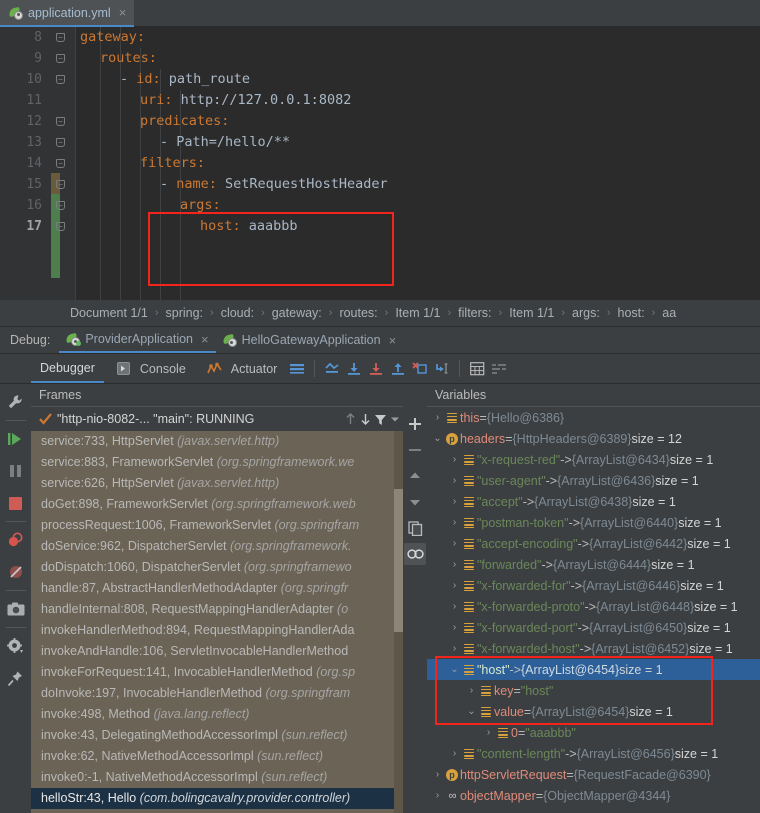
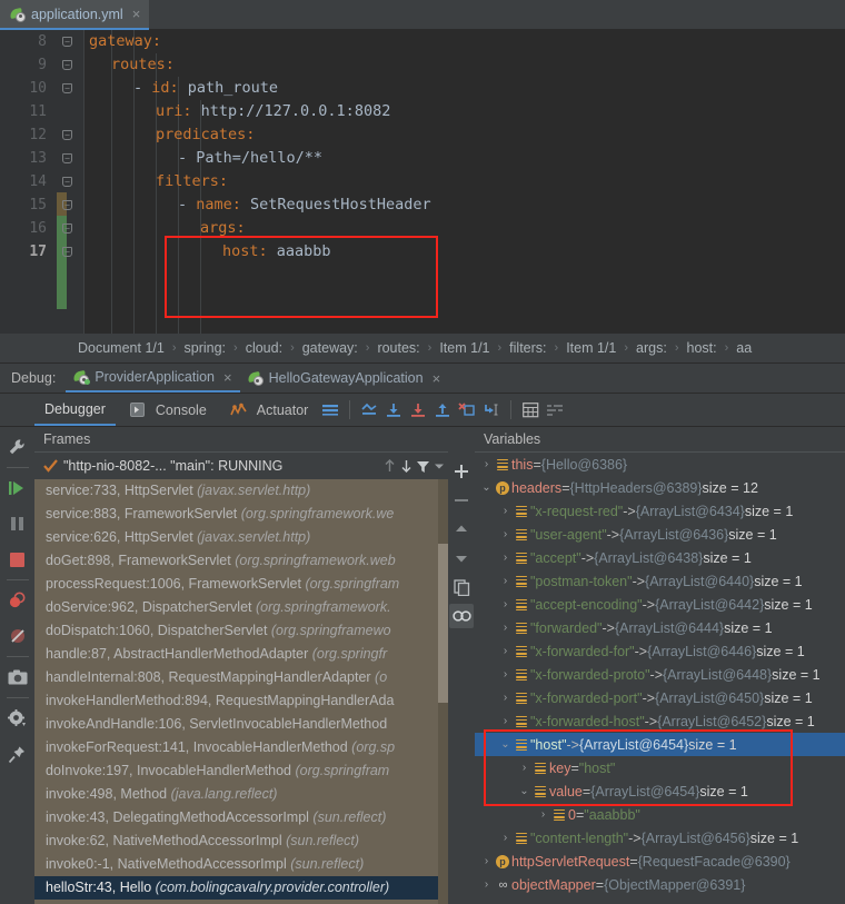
  application.yml
  ×
  8
  gateway:
  9
  routes:
  10
  - id: path_route
  11
  uri: http://127.0.0.1:8082
  12
  predicates:
  13
  - Path=/hello/**
  14
  filters:
  15
  - name: SetRequestHostHeader
  16
  args:
  17
  host: aaabbb
  Document 1/1
  ›
  spring:
  ›
  cloud:
  ›
  gateway:
  ›
  routes:
  ›
  Item 1/1
  ›
  filters:
  ›
  Item 1/1
  ›
  args:
  ›
  host:
  ›
  aa
  Debug:
  ProviderApplication
  ×
  HelloGatewayApplication
  ×
  Debugger
  Console
  Actuator
  Frames
  "http-nio-8082-... "main": RUNNING
  service:733, HttpServlet (javax.servlet.http)
  service:883, FrameworkServlet (org.springframework.we
  service:626, HttpServlet (javax.servlet.http)
  doGet:898, FrameworkServlet (org.springframework.web
  processRequest:1006, FrameworkServlet (org.springfram
  doService:962, DispatcherServlet (org.springframework.
  doDispatch:1060, DispatcherServlet (org.springframewo
  handle:87, AbstractHandlerMethodAdapter (org.springfr
  handleInternal:808, RequestMappingHandlerAdapter (o
  invokeHandlerMethod:894, RequestMappingHandlerAda
  invokeAndHandle:106, ServletInvocableHandlerMethod
  invokeForRequest:141, InvocableHandlerMethod (org.sp
  doInvoke:197, InvocableHandlerMethod (org.springfram
  invoke:498, Method (java.lang.reflect)
  invoke:43, DelegatingMethodAccessorImpl (sun.reflect)
  invoke:62, NativeMethodAccessorImpl (sun.reflect)
  invoke0:-1, NativeMethodAccessorImpl (sun.reflect)
  helloStr:43, Hello (com.bolingcavalry.provider.controller)
  Variables
  ›
  this
  =
  {Hello@6386}
  ⌄
  p
  headers
  =
  {HttpHeaders@6389}
  size = 12
  ›
  "x-request-red"
  ->
  {ArrayList@6434}
  size = 1
  ›
  "user-agent"
  ->
  {ArrayList@6436}
  size = 1
  ›
  "accept"
  ->
  {ArrayList@6438}
  size = 1
  ›
  "postman-token"
  ->
  {ArrayList@6440}
  size = 1
  ›
  "accept-encoding"
  ->
  {ArrayList@6442}
  size = 1
  ›
  "forwarded"
  ->
  {ArrayList@6444}
  size = 1
  ›
  "x-forwarded-for"
  ->
  {ArrayList@6446}
  size = 1
  ›
  "x-forwarded-proto"
  ->
  {ArrayList@6448}
  size = 1
  ›
  "x-forwarded-port"
  ->
  {ArrayList@6450}
  size = 1
  ›
  "x-forwarded-host"
  ->
  {ArrayList@6452}
  size = 1
  ⌄
  "host"
  ->
  {ArrayList@6454}
  size = 1
  ›
  key
  =
  "host"
  ⌄
  value
  =
  {ArrayList@6454}
  size = 1
  ›
  0
  =
  "aaabbb"
  ›
  "content-length"
  ->
  {ArrayList@6456}
  size = 1
  ›
  p
  httpServletRequest
  =
  {RequestFacade@6390}
  ›
  ∞
  objectMapper
  =
- {ObjectMapper@4344}
+ {ObjectMapper@6391}
